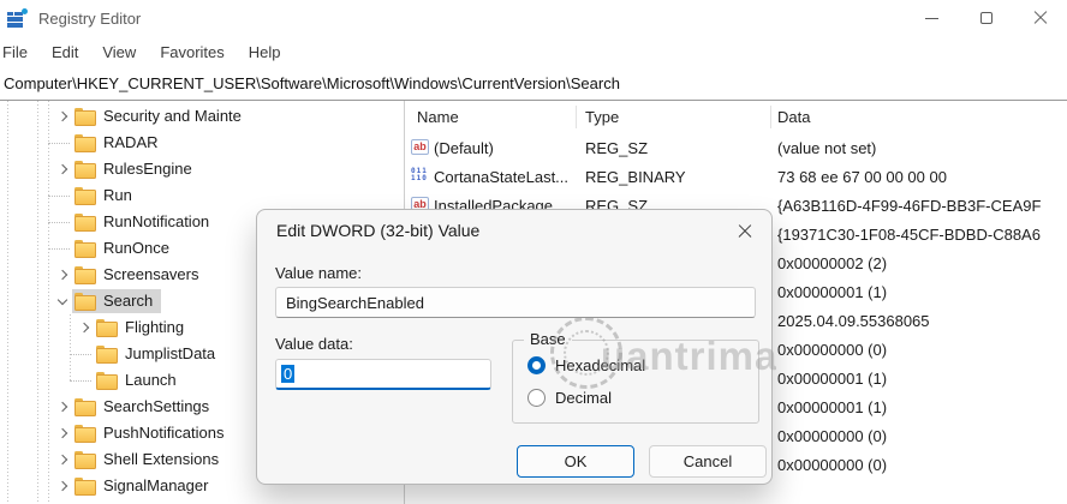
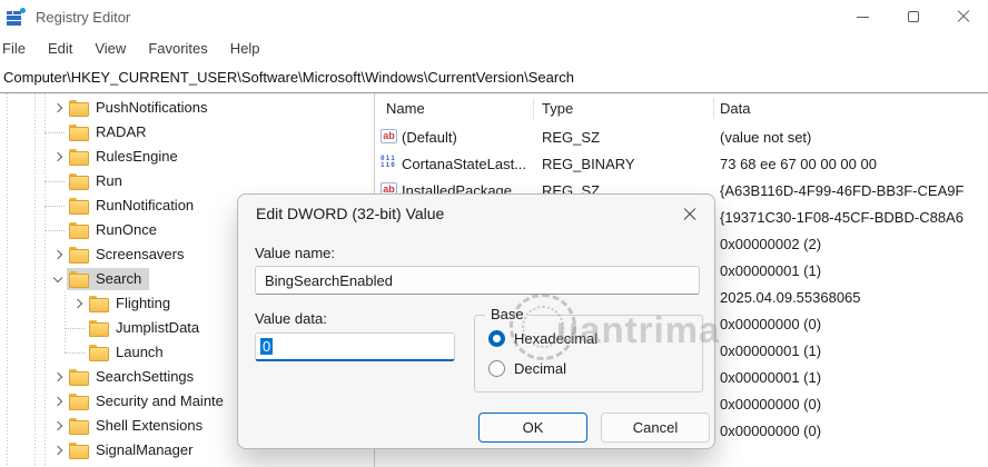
  Registry Editor
  File
  Edit
  View
  Favorites
  Help
  Computer\HKEY_CURRENT_USER\Software\Microsoft\Windows\CurrentVersion\Search
- Security and Mainte
+ PushNotifications
  RADAR
  RulesEngine
  Run
  RunNotification
  RunOnce
  Screensavers
  Search
  Flighting
  JumplistData
  Launch
  SearchSettings
- PushNotifications
+ Security and Mainte
  Shell Extensions
  SignalManager
  Name
  Type
  Data
  ab
  (Default)
  REG_SZ
  (value not set)
  CortanaStateLast...
  REG_BINARY
  73 68 ee 67 00 00 00 00
  ab
  InstalledPackage...
  REG_SZ
  {A63B116D-4F99-46FD-BB3F-CEA9F
  {19371C30-1F08-45CF-BDBD-C88A6
  0x00000002 (2)
  0x00000001 (1)
  2025.04.09.55368065
  0x00000000 (0)
  0x00000001 (1)
  0x00000001 (1)
  0x00000000 (0)
  0x00000000 (0)
  Edit DWORD (32-bit) Value
  Value name:
  BingSearchEnabled
  Value data:
  0
  Base
  Hexadecimal
  Decimal
  OK
  Cancel
  uantrima
